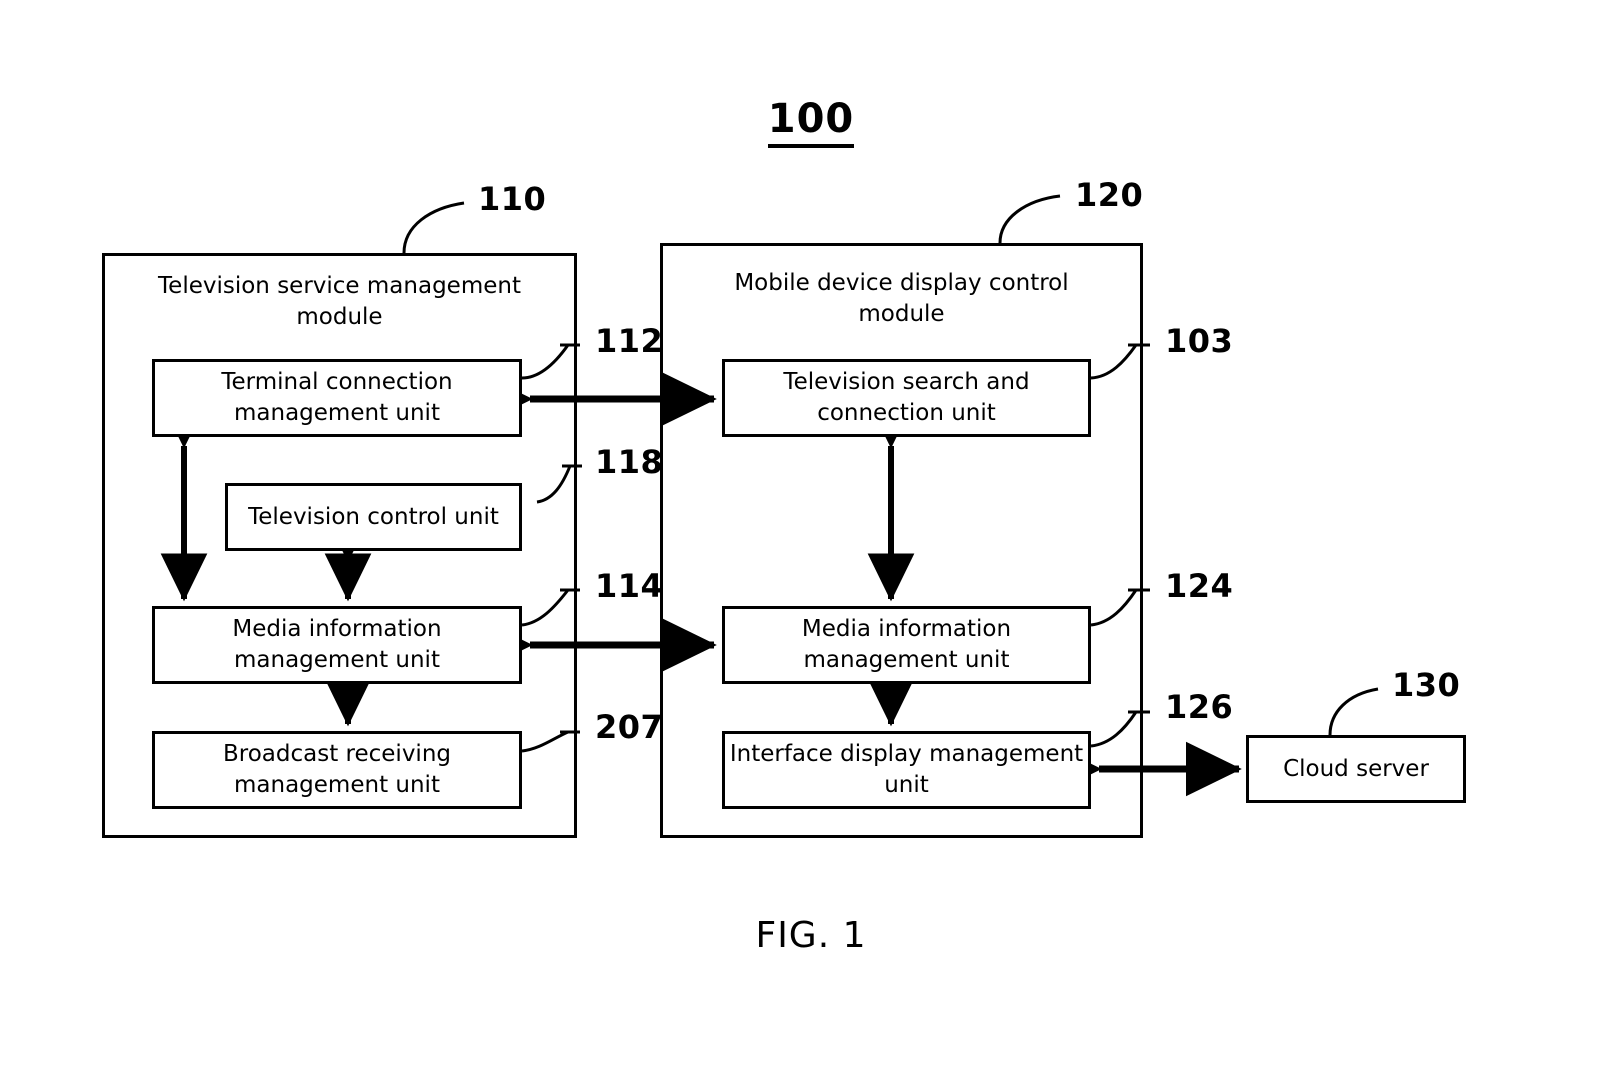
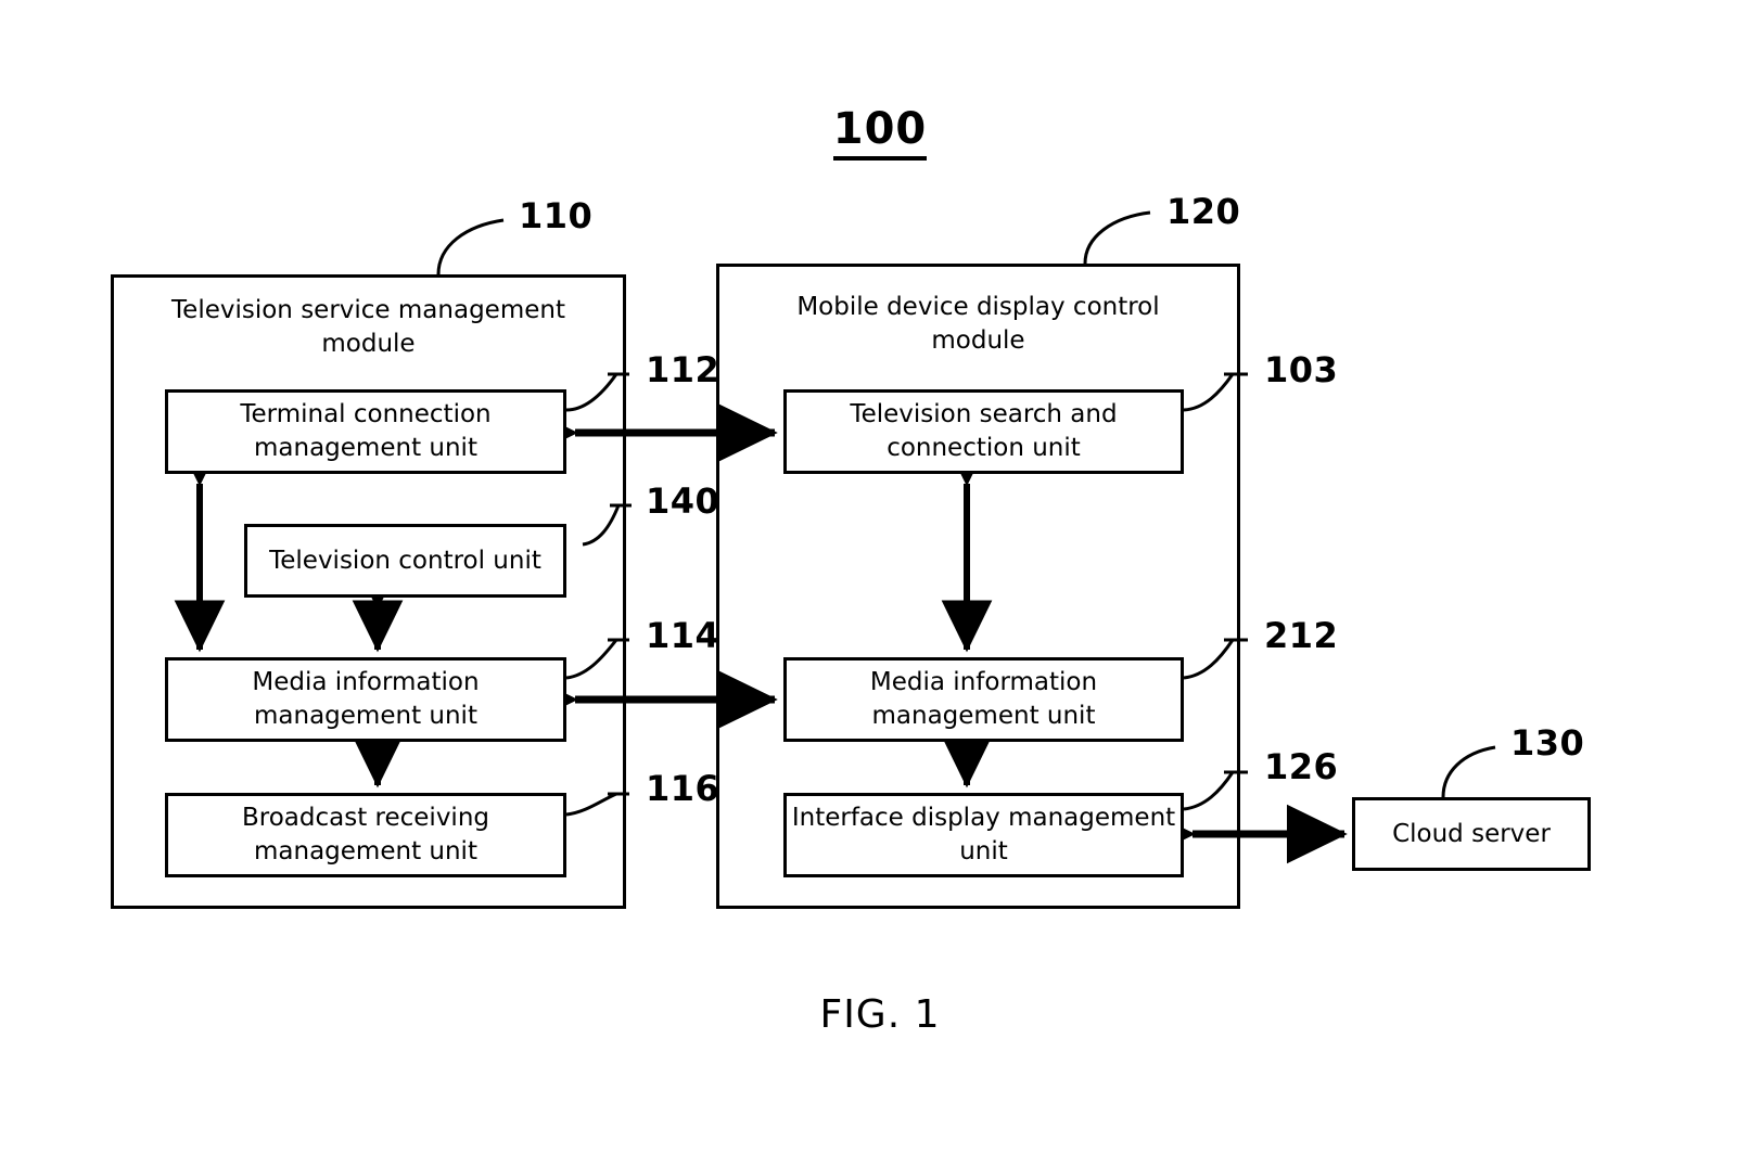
  100
  Television service management module
  Terminal connection management unit
  Television control unit
  Media information management unit
  Broadcast receiving management unit
  Mobile device display control module
  Television search and connection unit
  Media information management unit
  Interface display management unit
  Cloud server
  110
  112
- 118
+ 140
  114
- 207
+ 116
  120
  103
- 124
+ 212
  126
  130
  FIG. 1
